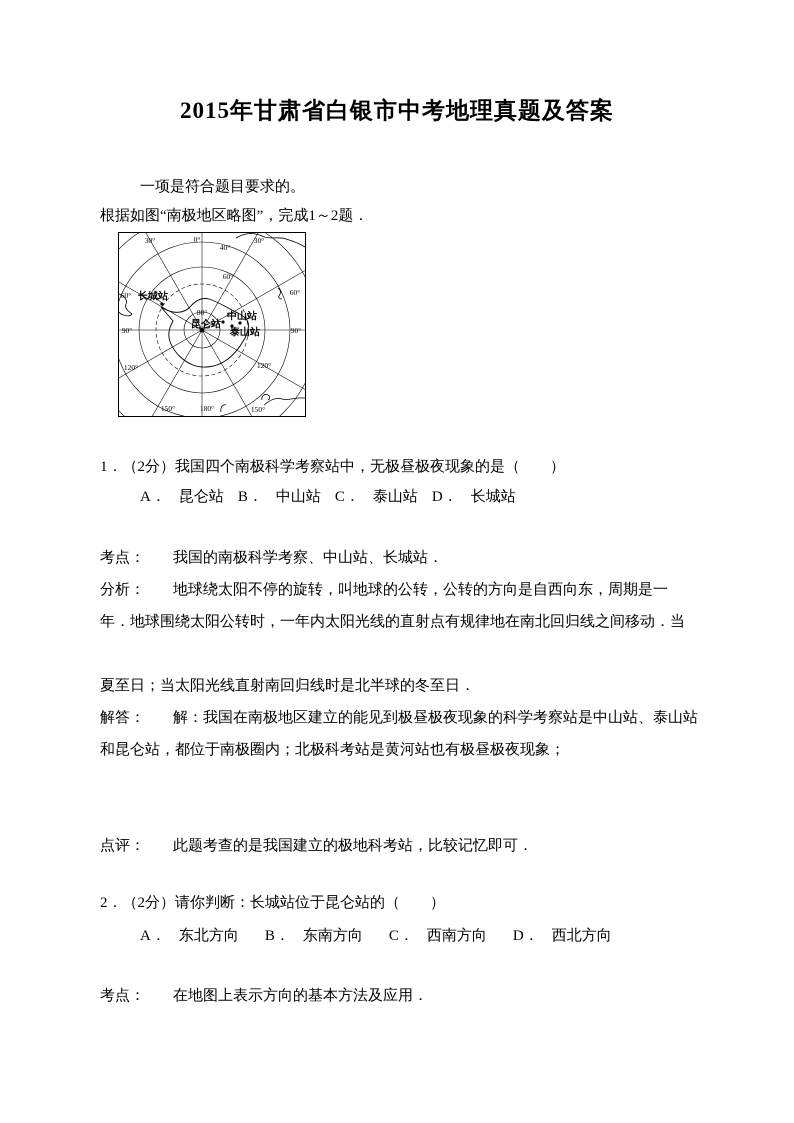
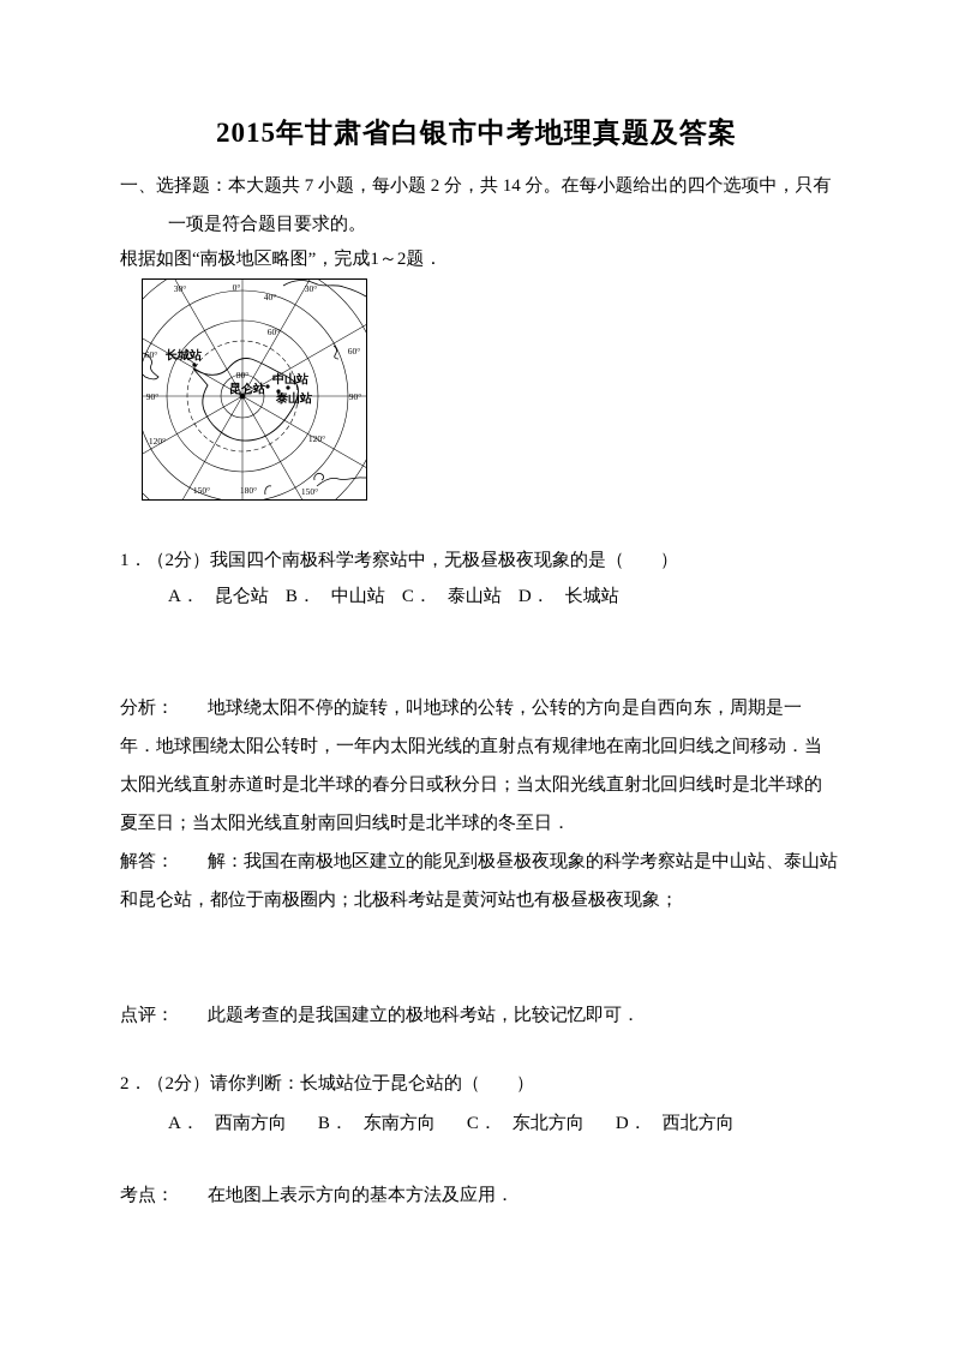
  2015年甘肃省白银市中考地理真题及答案
+ 一、选择题：本大题共 7 小题，每小题 2 分，共 14 分。在每小题给出的四个选项中，只有
  一项是符合题目要求的。
  根据如图“南极地区略图”，完成1～2题．
  30°
  0°
  30°
  40°
  60°
  80°
  60°
  60°
  90°
  90°
  120°
  120°
  150°
  180°
  150°
  长城站
  昆仑站
  中山站
  泰山站
  1．（2分）我国四个南极科学考察站中，无极昼极夜现象的是（ ）
  A． 昆仑站
  B． 中山站
  C． 泰山站
  D． 长城站
- 考点： 我国的南极科学考察、中山站、长城站．
  分析： 地球绕太阳不停的旋转，叫地球的公转，公转的方向是自西向东，周期是一
  年．地球围绕太阳公转时，一年内太阳光线的直射点有规律地在南北回归线之间移动．当
+ 太阳光线直射赤道时是北半球的春分日或秋分日；当太阳光线直射北回归线时是北半球的
  夏至日；当太阳光线直射南回归线时是北半球的冬至日．
  解答： 解：我国在南极地区建立的能见到极昼极夜现象的科学考察站是中山站、泰山站
  和昆仑站，都位于南极圈内；北极科考站是黄河站也有极昼极夜现象；
  点评： 此题考查的是我国建立的极地科考站，比较记忆即可．
  2．（2分）请你判断：长城站位于昆仑站的（ ）
- A． 东北方向
+ A． 西南方向
  B． 东南方向
- C． 西南方向
+ C． 东北方向
  D． 西北方向
  考点： 在地图上表示方向的基本方法及应用．
